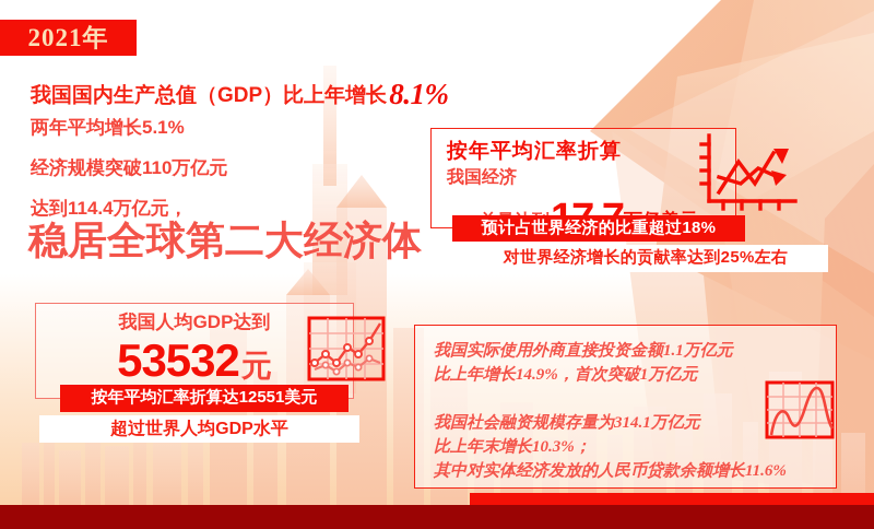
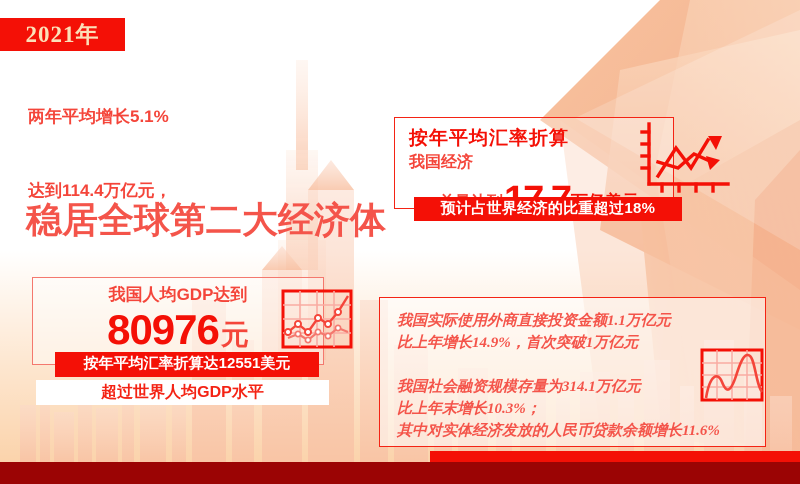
  2021年
- 我国国内生产总值（GDP）比上年增长8.1%
  两年平均增长5.1%
- 经济规模突破110万亿元
  达到114.4万亿元，
  稳居全球第二大经济体
  按年平均汇率折算
  我国经济
  预计占世界经济的比重超过18%
- 对世界经济增长的贡献率达到25%左右
  我国人均GDP达到
- 53532元
+ 80976元
  按年平均汇率折算达12551美元
  超过世界人均GDP水平
  我国实际使用外商直接投资金额1.1万亿元
  比上年增长14.9%，首次突破1万亿元
  我国社会融资规模存量为314.1万亿元
  比上年末增长10.3%；
  其中对实体经济发放的人民币贷款余额增长11.6%
